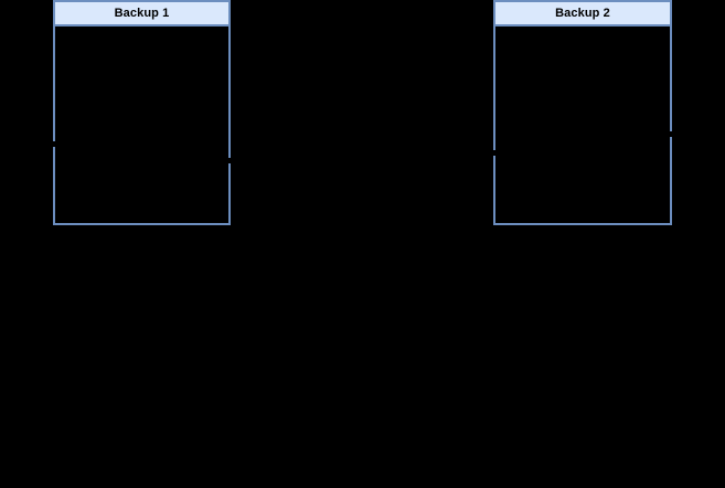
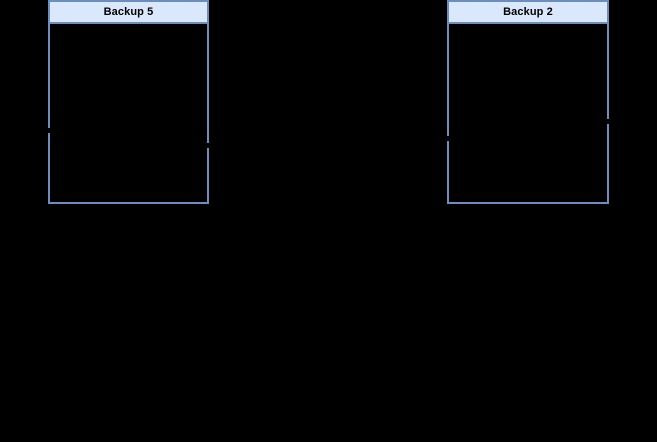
- Backup 1
+ Backup 5
  Backup 2
